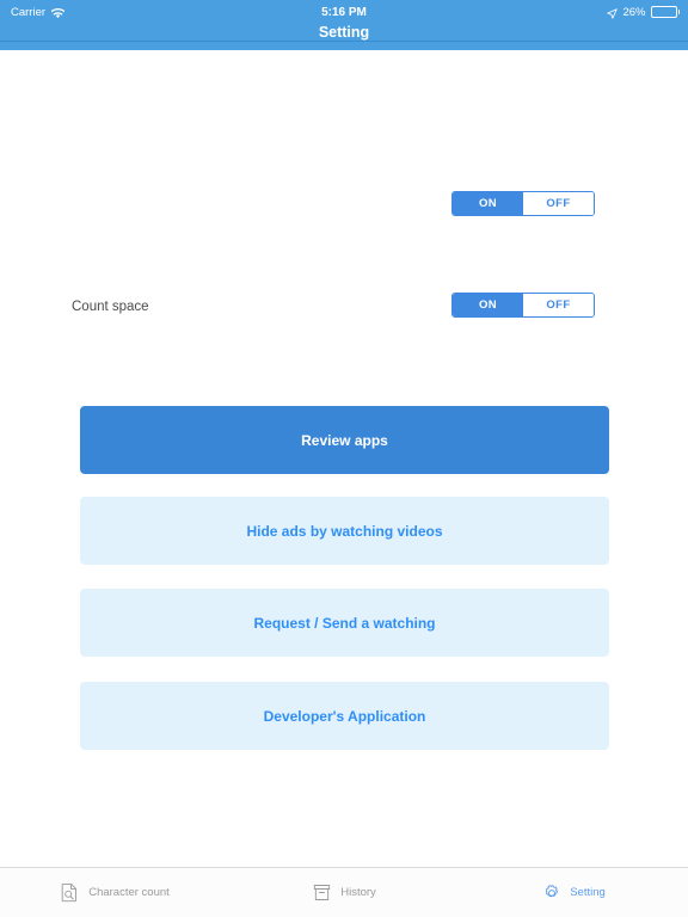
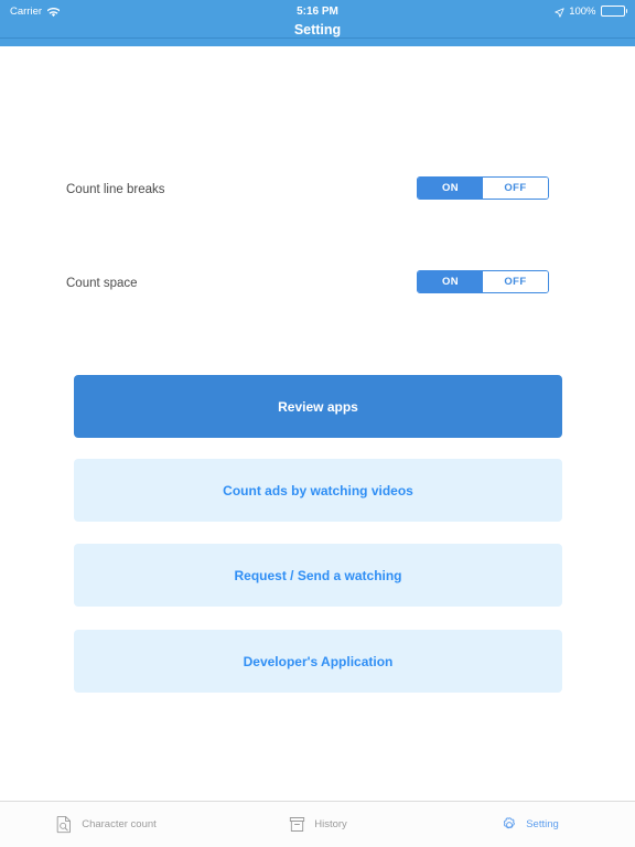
  Carrier
  5:16 PM
- 26%
+ 100%
  Setting
+ Count line breaks
  ON
  OFF
  Count space
  ON
  OFF
  Review apps
- Hide ads by watching videos
+ Count ads by watching videos
  Request / Send a watching
  Developer's Application
  Character count
  History
  Setting
